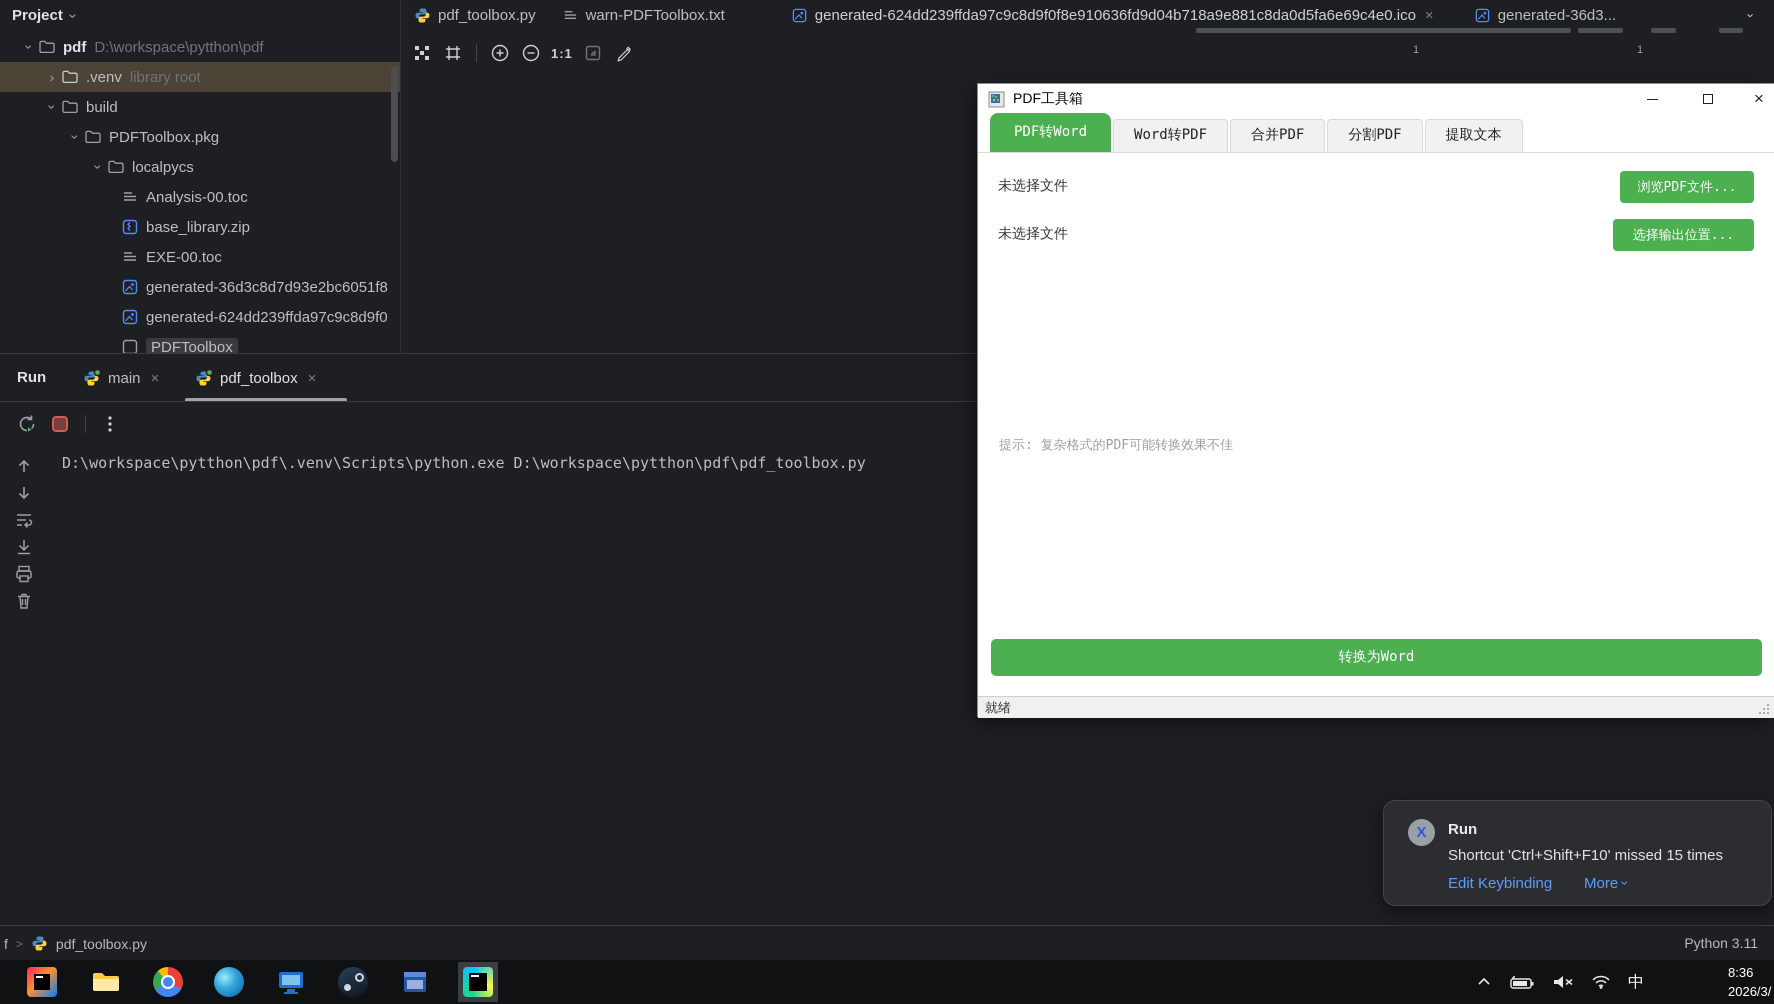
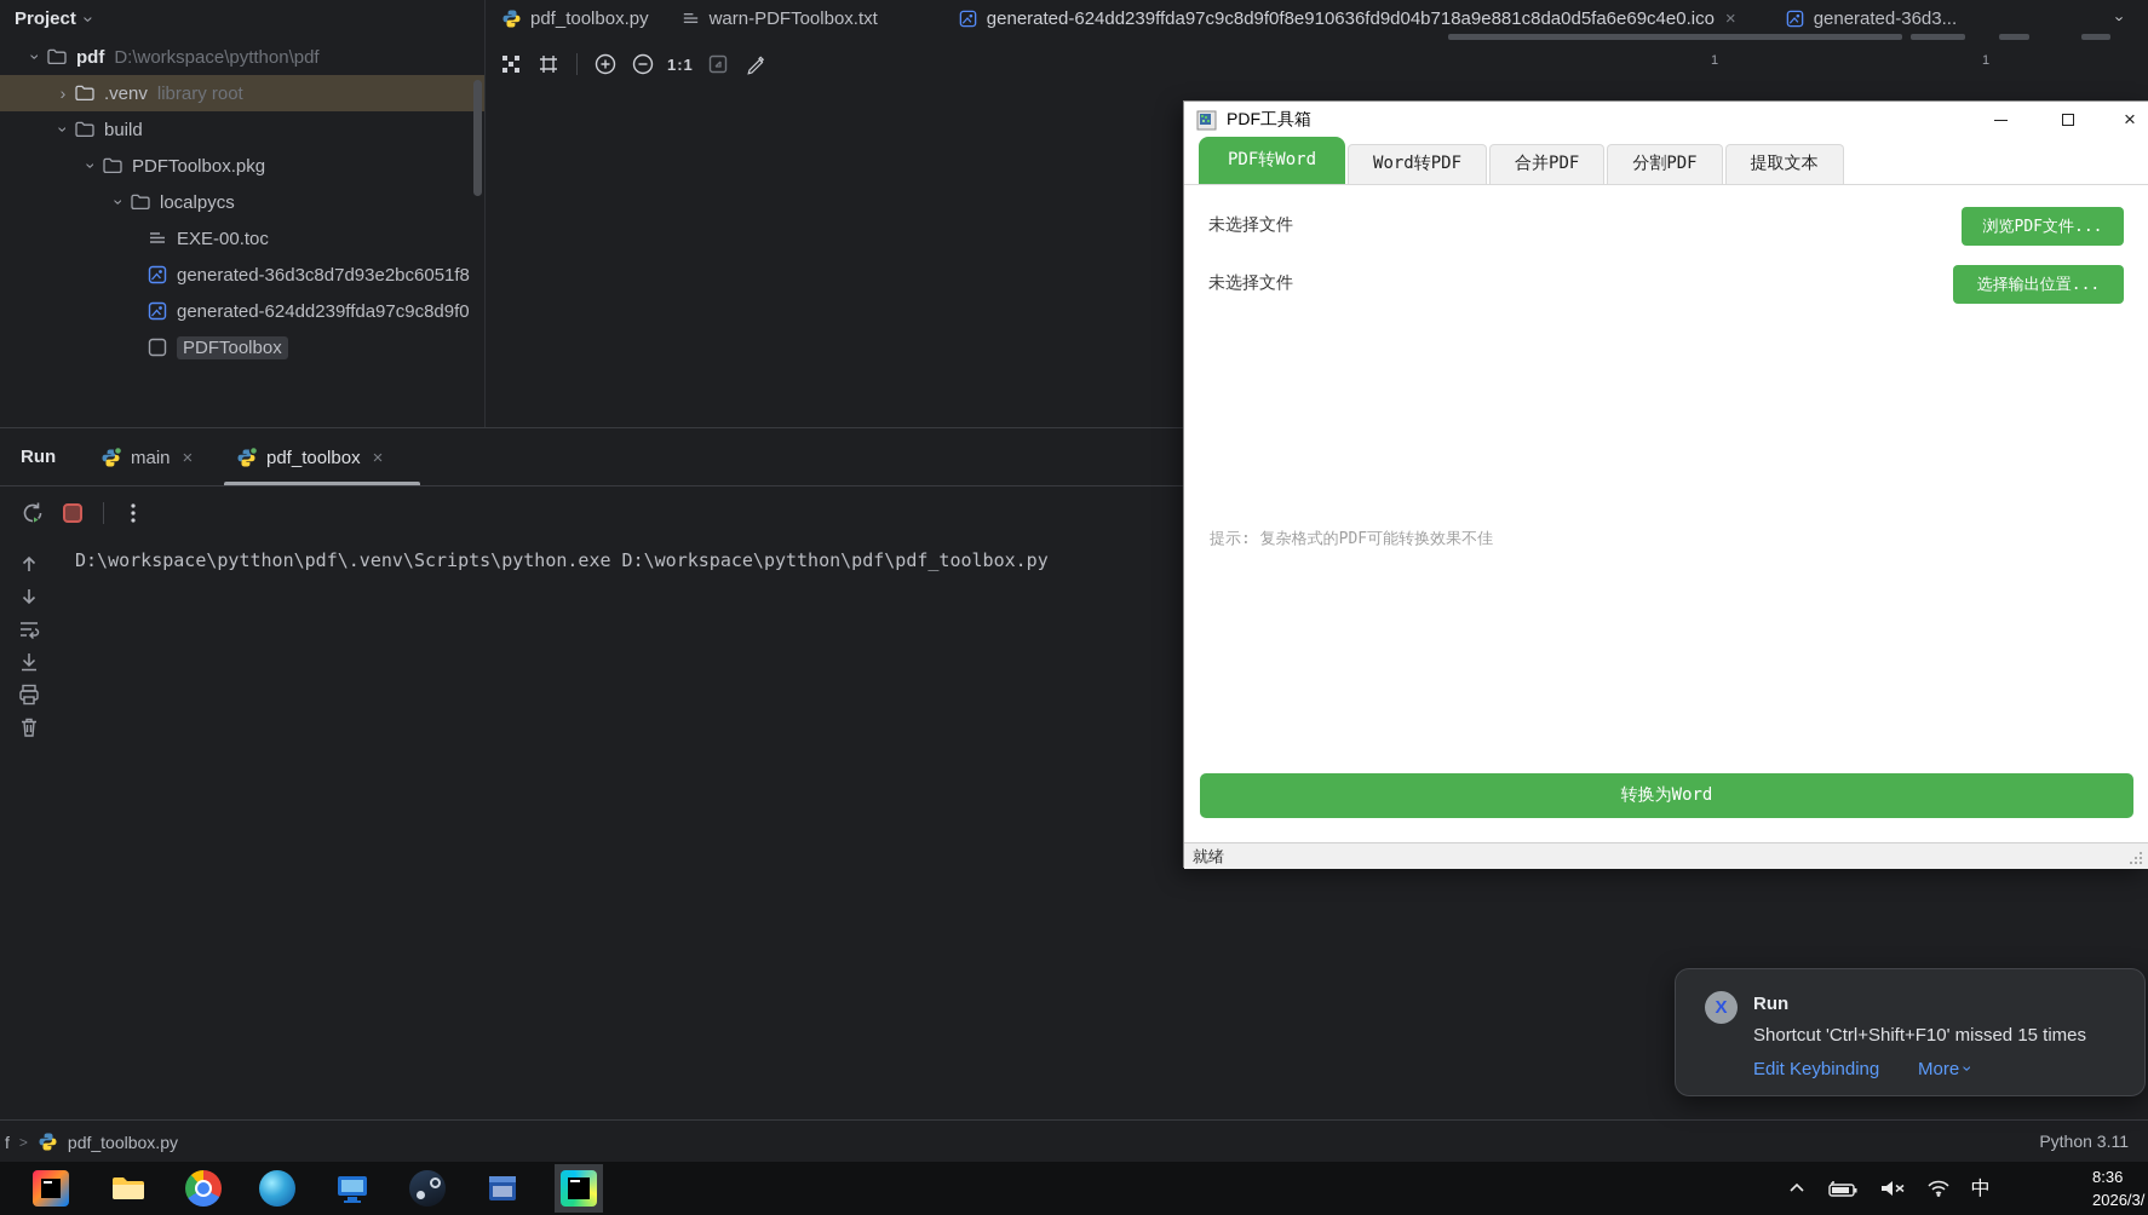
  Project
  pdf
  D:\workspace\pytthon\pdf
  ›
  .venv
  library root
  build
  PDFToolbox.pkg
  localpycs
- Analysis-00.toc
- base_library.zip
  EXE-00.toc
  generated-36d3c8d7d93e2bc6051f8
  generated-624dd239ffda97c9c8d9f0
  PDFToolbox
  pdf_toolbox.py
  warn-PDFToolbox.txt
  generated-624dd239ffda97c9c8d9f0f8e910636fd9d04b718a9e881c8da0d5fa6e69c4e0.ico
  ×
  generated-36d3...
  1
  1
  1:1
  Run
  main
  ×
  pdf_toolbox
  ×
  D:\workspace\pytthon\pdf\.venv\Scripts\python.exe D:\workspace\pytthon\pdf\pdf_toolbox.py
  f
  >
  pdf_toolbox.py
  Python 3.11
  PDF工具箱
  ×
  PDF转Word
  Word转PDF
  合并PDF
  分割PDF
  提取文本
  未选择文件
  浏览PDF文件...
  未选择文件
  选择输出位置...
  提示: 复杂格式的PDF可能转换效果不佳
  转换为Word
  就绪
  X
  Run
  Shortcut 'Ctrl+Shift+F10' missed 15 times
  Edit Keybinding
  More
  中
  8:36
  2026/3/
